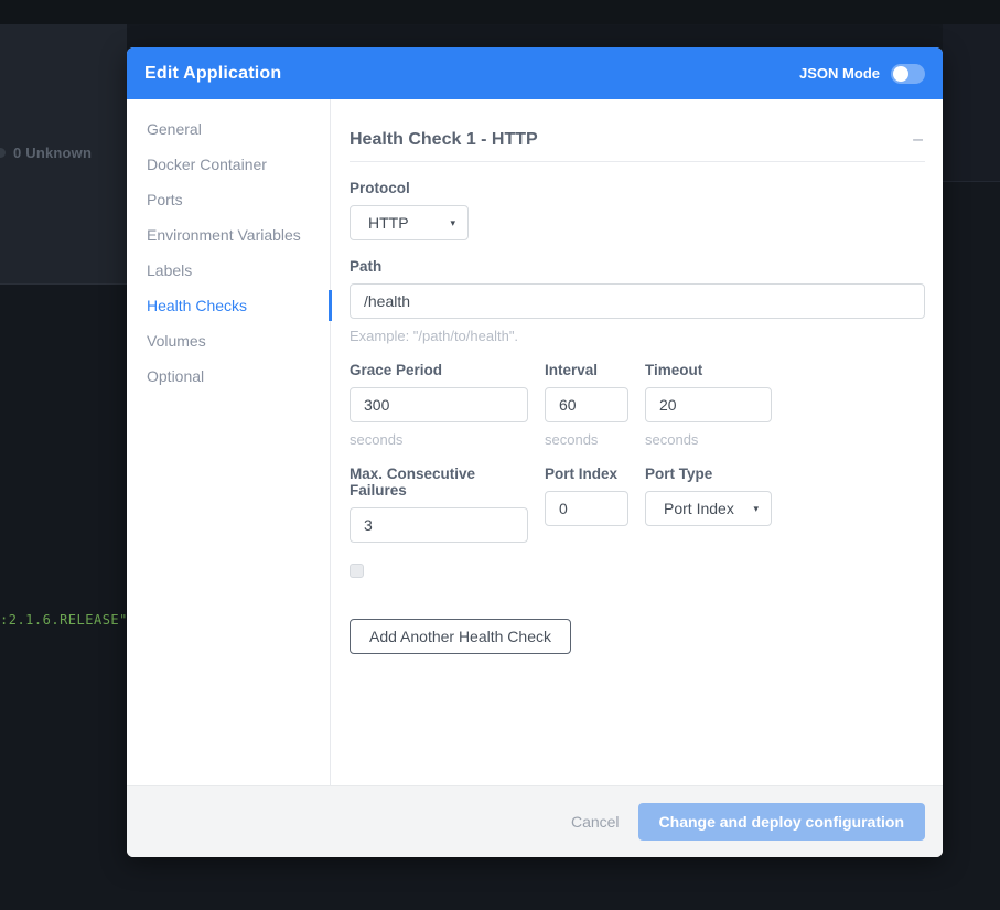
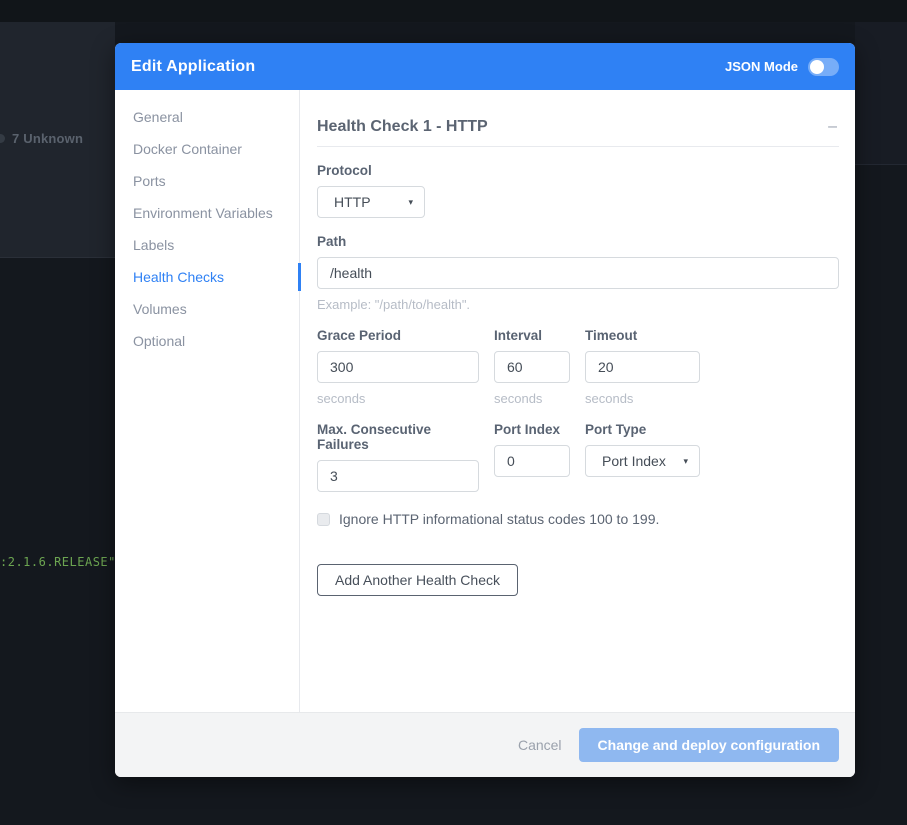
- 0 Unknown
+ 7 Unknown
  :2.1.6.RELEASE"
  Edit Application
  JSON Mode
  General
  Docker Container
  Ports
  Environment Variables
  Labels
  Health Checks
  Volumes
  Optional
  Health Check 1 - HTTP
  –
  Protocol
  HTTP
  ▾
  Path
  /health
  Example: "/path/to/health".
  Grace Period
  300
  seconds
  Interval
  60
  seconds
  Timeout
  20
  seconds
  Max. Consecutive Failures
  3
  Port Index
  0
  Port Type
  Port Index
  ▾
+ Ignore HTTP informational status codes 100 to 199.
  Add Another Health Check
  Cancel
  Change and deploy configuration
